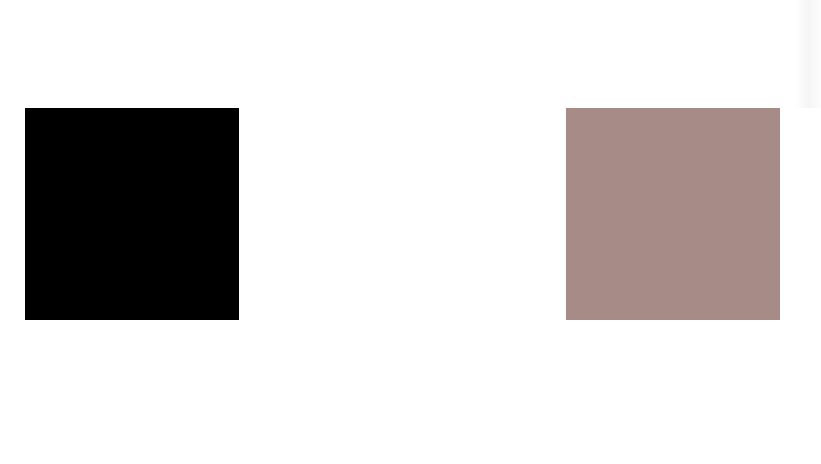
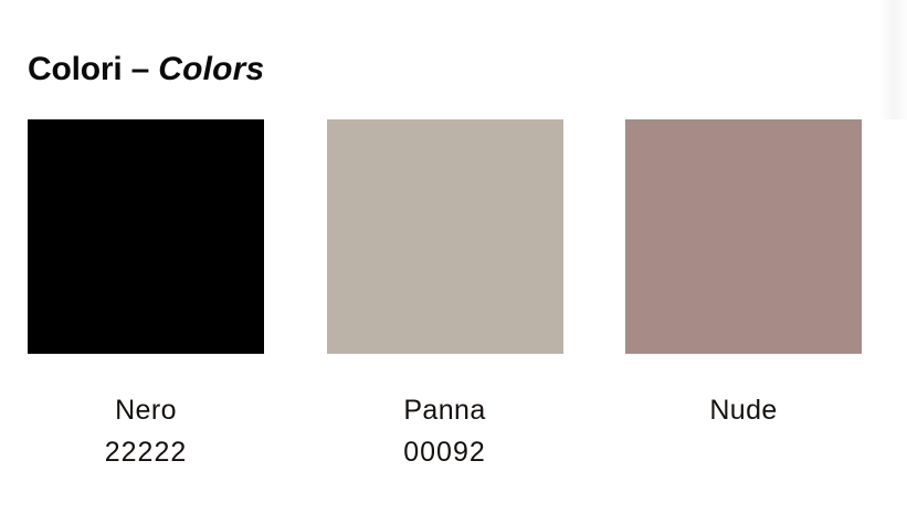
+ Colori – Colors
+ Nero
+ 22222
+ Panna
+ 00092
+ Nude
